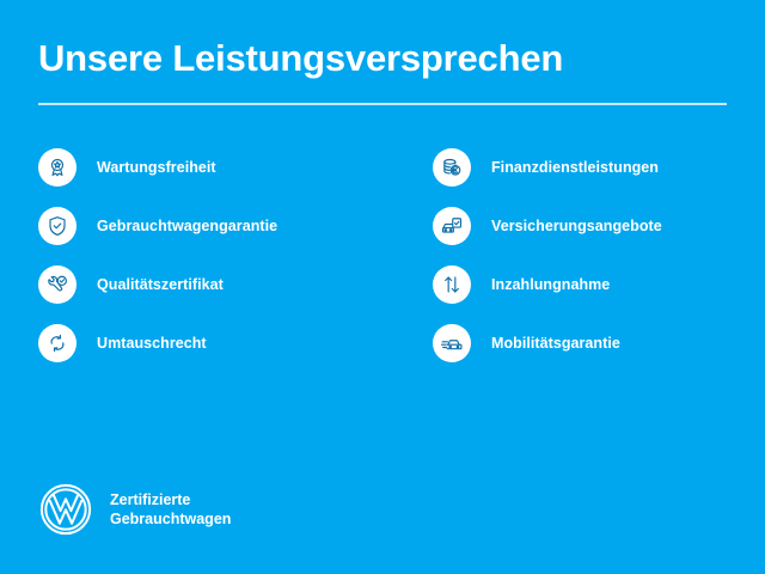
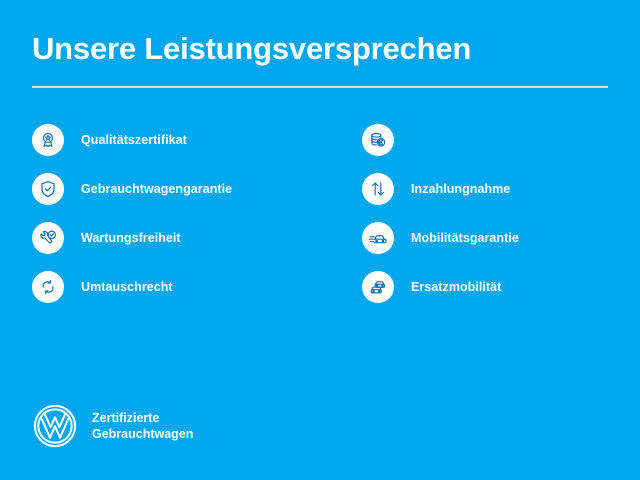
  Unsere Leistungsversprechen
- Wartungsfreiheit
+ Qualitätszertifikat
  Gebrauchtwagengarantie
- Qualitätszertifikat
+ Wartungsfreiheit
  Umtauschrecht
- Finanzdienstleistungen
- Versicherungsangebote
  Inzahlungnahme
  Mobilitätsgarantie
+ Ersatzmobilität
  Zertifizierte
  Gebrauchtwagen
